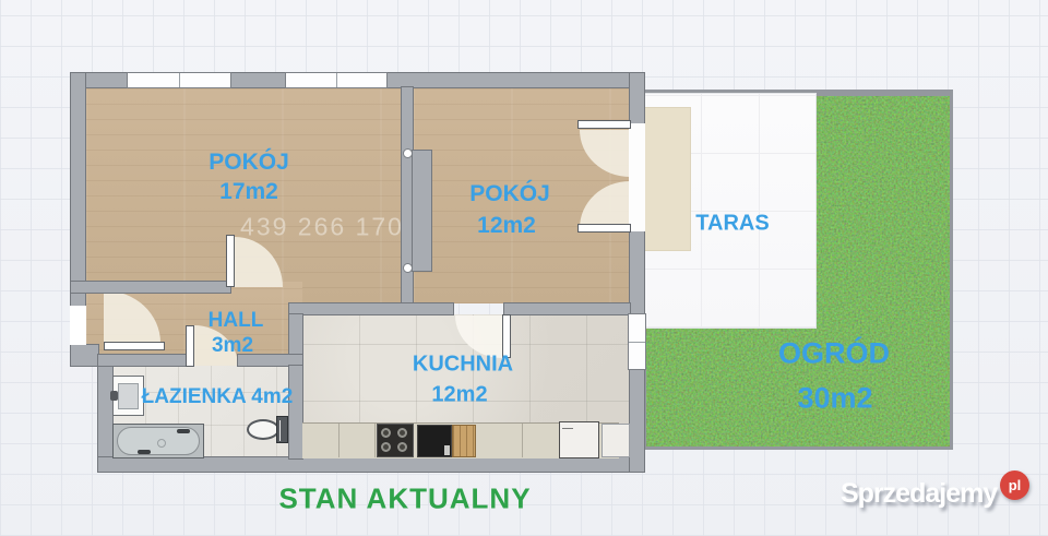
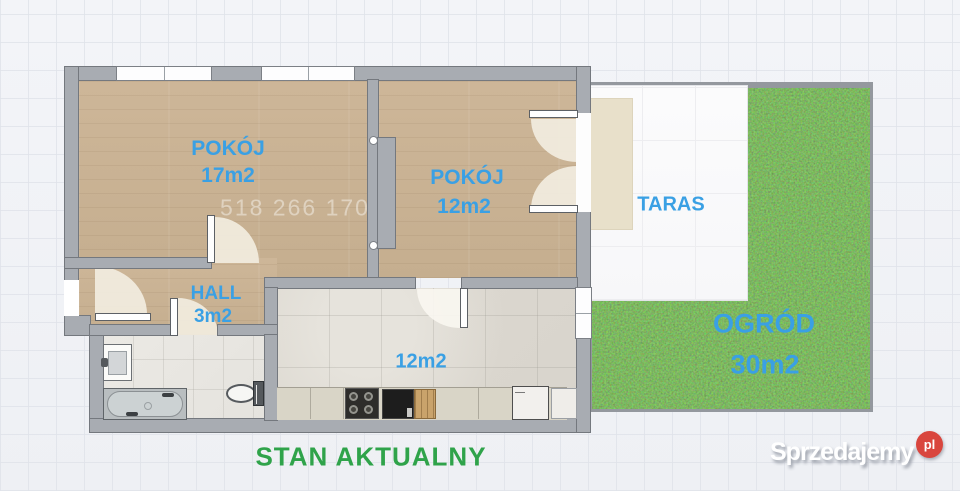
  POKÓJ
  17m2
  POKÓJ
  12m2
  TARAS
  HALL
  3m2
- ŁAZIENKA 4m2
- KUCHNIA
  12m2
  OGRÓD
  30m2
- 439 266 170
+ 518 266 170
  STAN AKTUALNY
  Sprzedajemy
  pl
